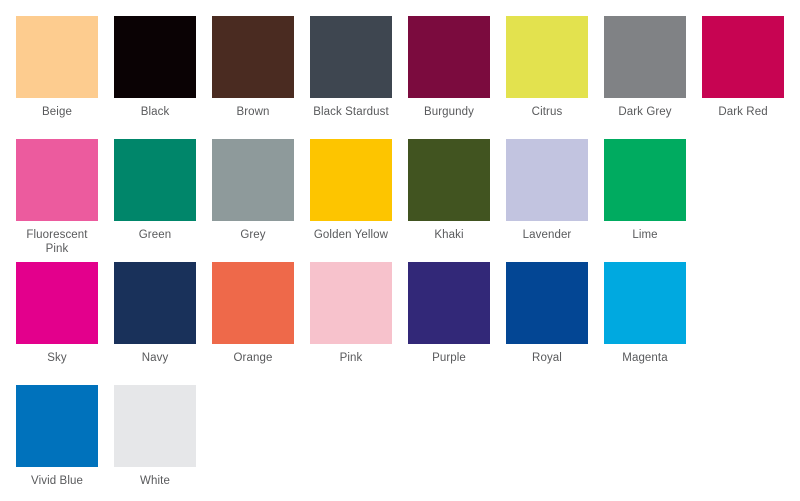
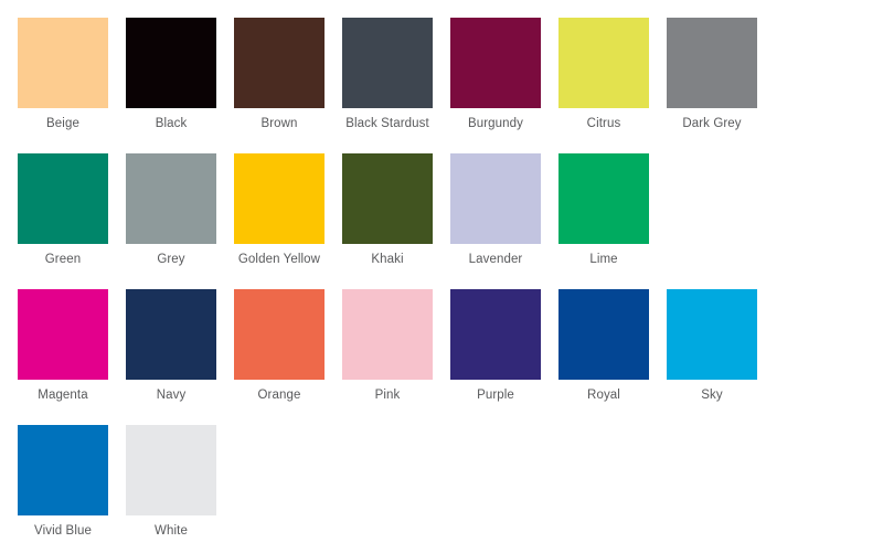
  Beige
  Black
  Brown
  Black Stardust
  Burgundy
  Citrus
  Dark Grey
- Dark Red
- Fluorescent Pink
  Green
  Grey
  Golden Yellow
  Khaki
  Lavender
  Lime
- Sky
+ Magenta
  Navy
  Orange
  Pink
  Purple
  Royal
- Magenta
+ Sky
  Vivid Blue
  White
